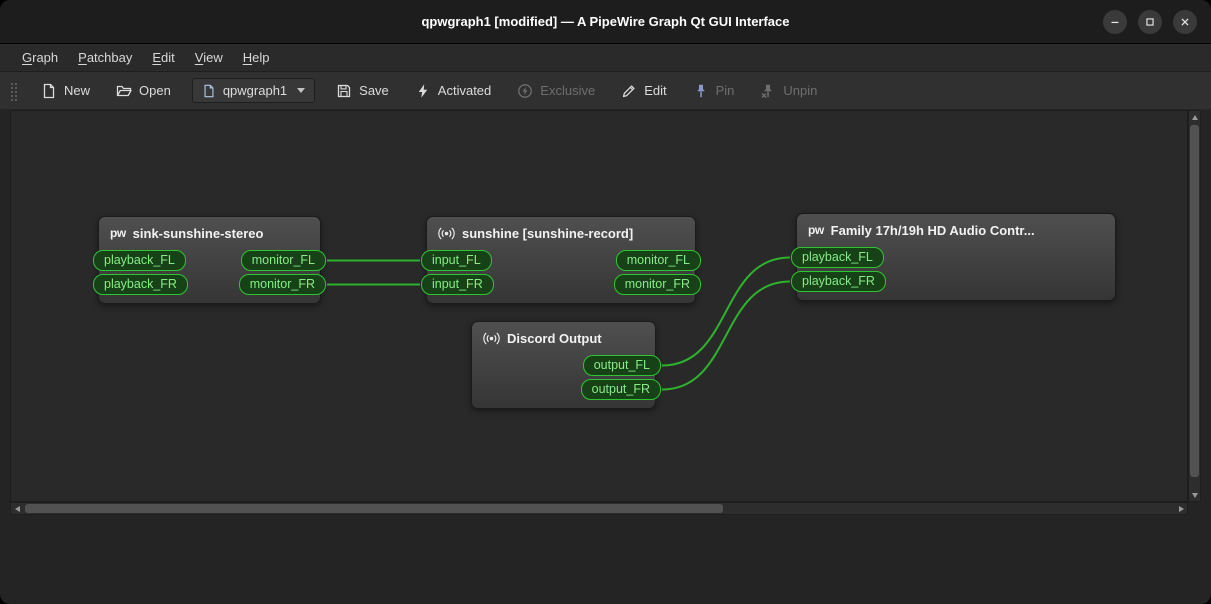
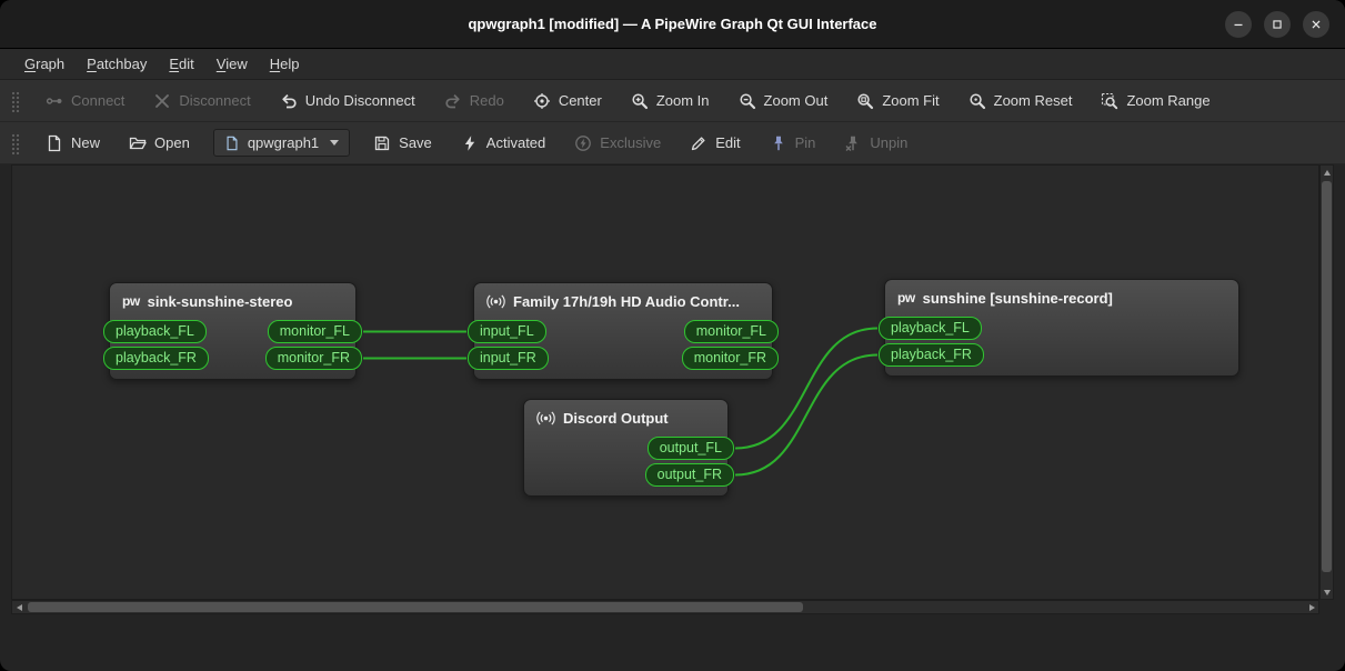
  qpwgraph1 [modified] — A PipeWire Graph Qt GUI Interface
  Graph
  Patchbay
  Edit
  View
  Help
+ Connect
+ Disconnect
+ Undo Disconnect
+ Redo
+ Center
+ Zoom In
+ Zoom Out
+ Zoom Fit
+ Zoom Reset
+ Zoom Range
  New
  Open
  qpwgraph1
  Save
  Activated
  Exclusive
  Edit
  Pin
  Unpin
  pw
  sink-sunshine-stereo
  playback_FL
  playback_FR
  monitor_FL
  monitor_FR
- sunshine [sunshine-record]
+ Family 17h/19h HD Audio Contr...
  input_FL
  input_FR
  monitor_FL
  monitor_FR
  Discord Output
  output_FL
  output_FR
  pw
- Family 17h/19h HD Audio Contr...
+ sunshine [sunshine-record]
  playback_FL
  playback_FR
